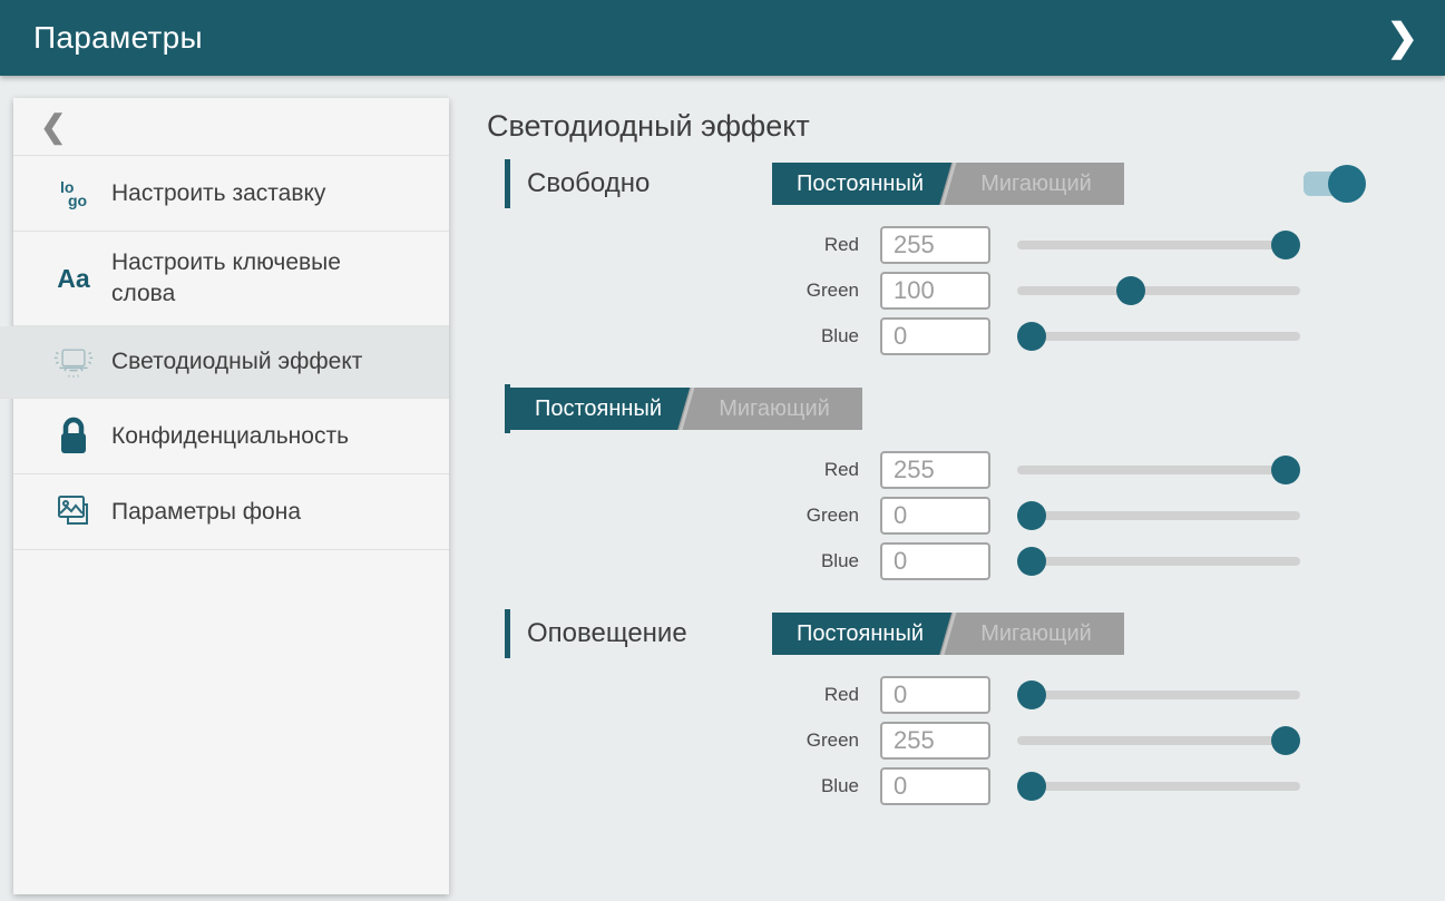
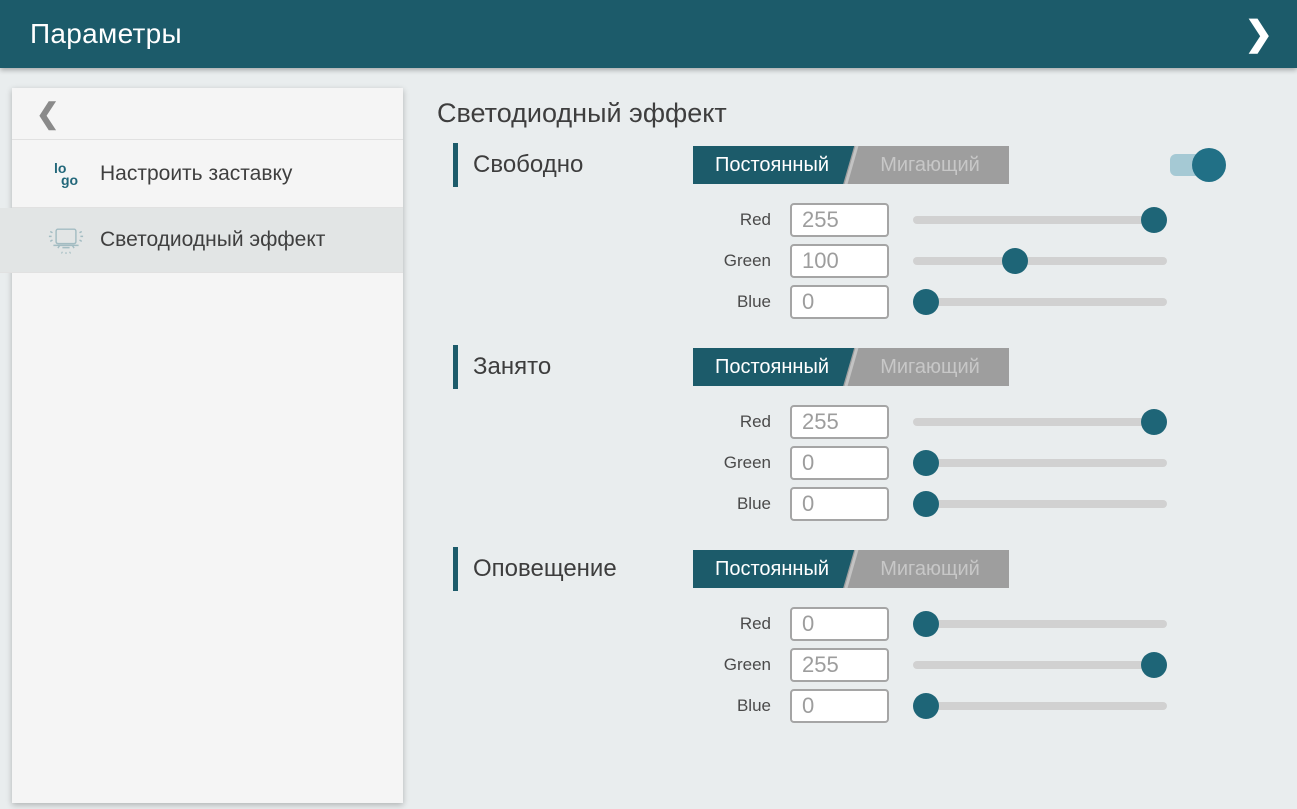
  Параметры
  ❯
  ❮
  lo
  go
  Настроить заставку
- Aa
- Настроить ключевые слова
  Светодиодный эффект
- Конфиденциальность
- Параметры фона
  Светодиодный эффект
  Свободно
  Постоянный
  Мигающий
  Red
  255
  Green
  100
  Blue
  0
+ Занято
  Постоянный
  Мигающий
  Red
  255
  Green
  0
  Blue
  0
  Оповещение
  Постоянный
  Мигающий
  Red
  0
  Green
  255
  Blue
  0
